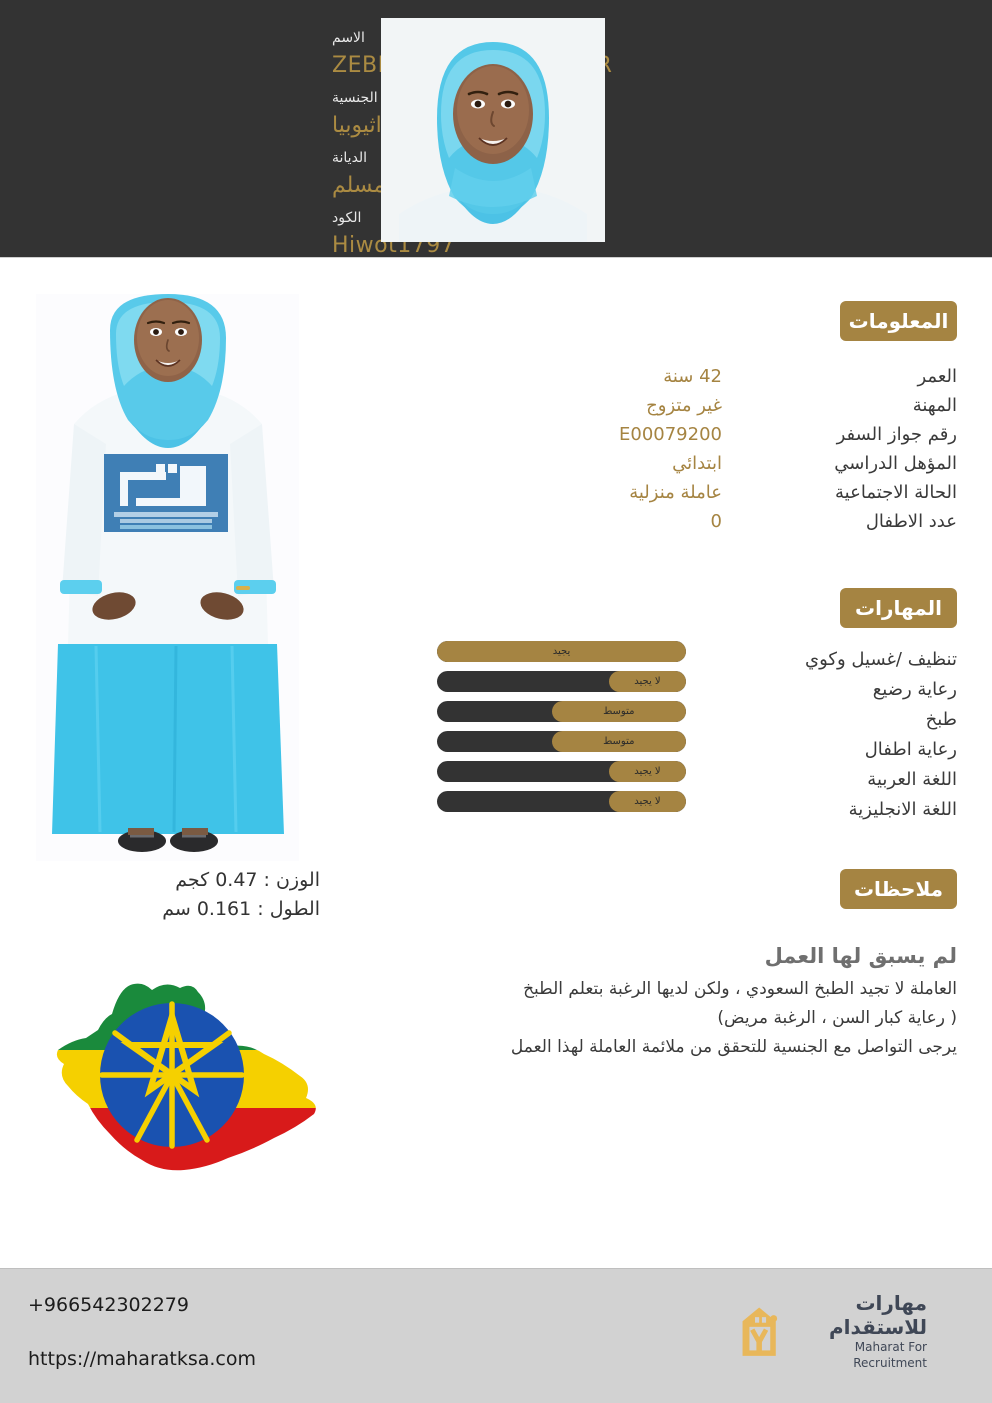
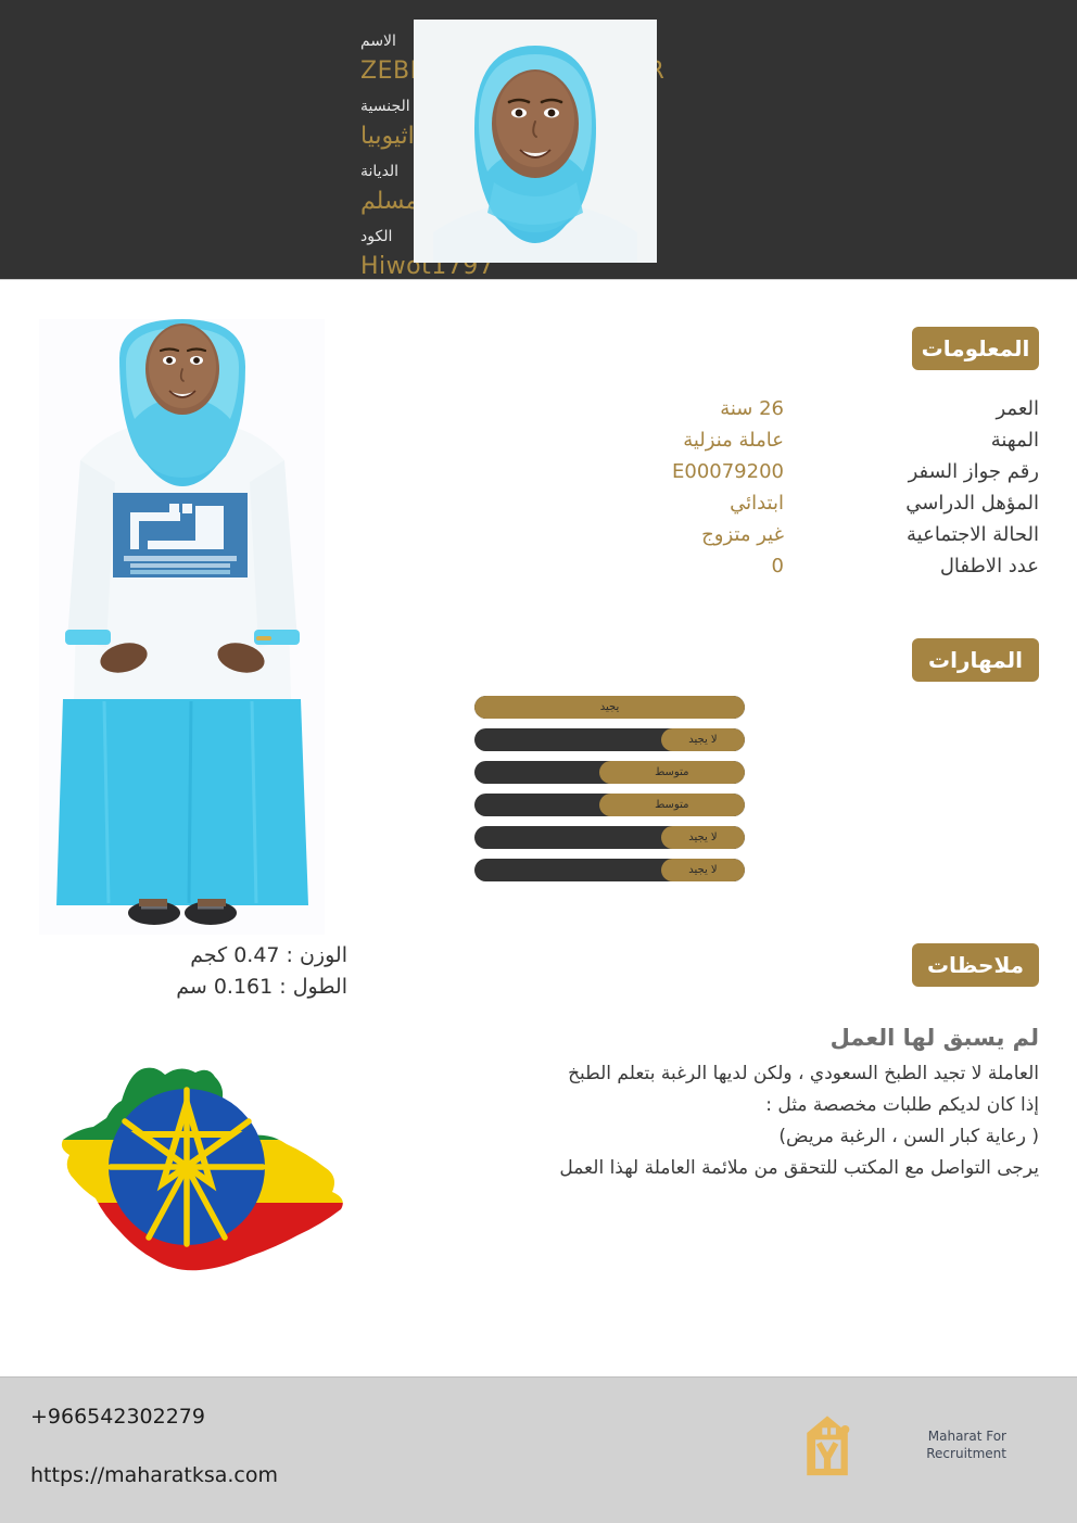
  الاسم
  الجنسية
  اثيوبيا
  الديانة
  مسلم
  الكود
  Hiwot1797
  الوزن : 0.47 كجم
  الطول : 0.161 سم
  المعلومات
  العمر
  المهنة
  رقم جواز السفر
  المؤهل الدراسي
  الحالة الاجتماعية
  عدد الاطفال
- 42 سنة
+ 26 سنة
- غير متزوج
+ عاملة منزلية
  E00079200
  ابتدائي
- عاملة منزلية
+ غير متزوج
  0
  المهارات
- تنظيف /غسيل وكوي
- رعاية رضيع
- طبخ
- رعاية اطفال
- اللغة العربية
- اللغة الانجليزية
  يجيد
  لا يجيد
  متوسط
  متوسط
  لا يجيد
  لا يجيد
  ملاحظات
  لم يسبق لها العمل
  العاملة لا تجيد الطبخ السعودي ، ولكن لديها الرغبة بتعلم الطبخ
+ إذا كان لديكم طلبات مخصصة مثل :
  ( رعاية كبار السن ، الرغبة مريض)
- يرجى التواصل مع الجنسية للتحقق من ملائمة العاملة لهذا العمل
+ يرجى التواصل مع المكتب للتحقق من ملائمة العاملة لهذا العمل
  +966542302279
  https://maharatksa.com
- مهارات للاستقدام
  Maharat For Recruitment
